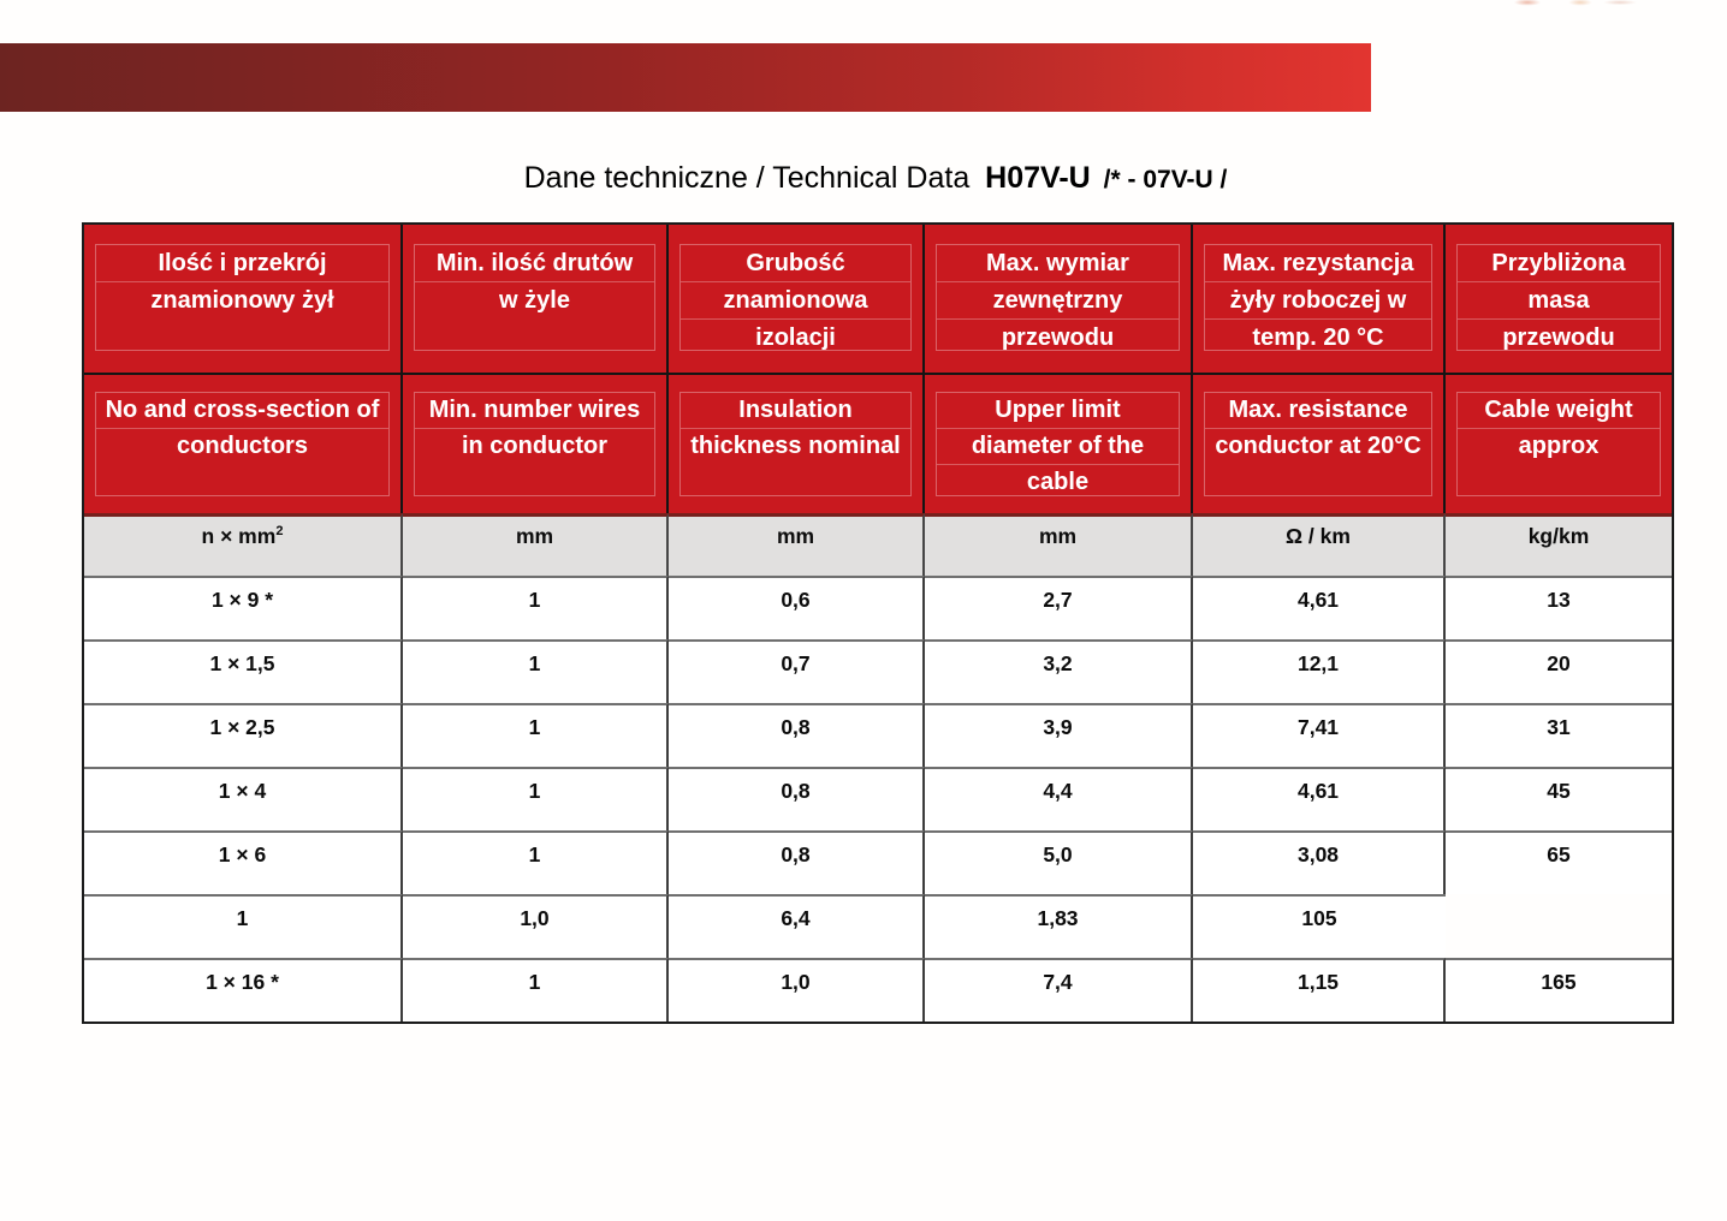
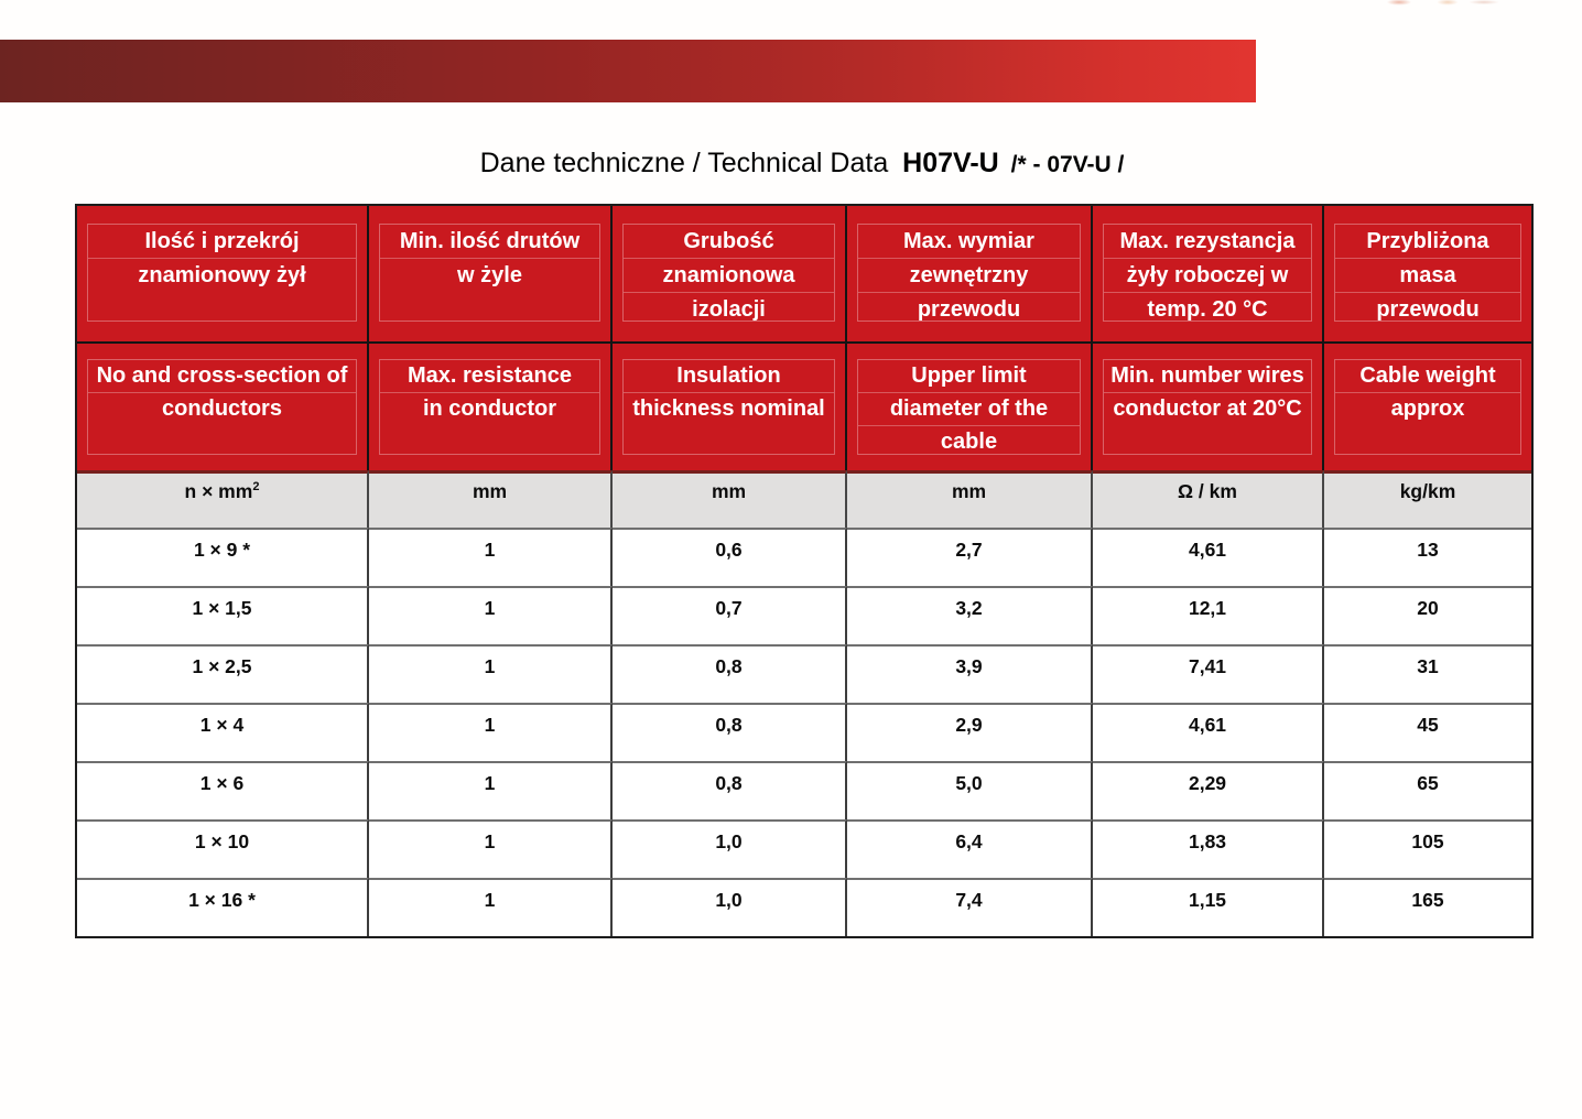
  Dane techniczne / Technical Data H07V-U /* - 07V-U /
  Ilość i przekrój
  znamionowy żył
  Min. ilość drutów
  w żyle
  Grubość
  znamionowa
  izolacji
  Max. wymiar
  zewnętrzny
  przewodu
  Max. rezystancja
  żyły roboczej w
  temp. 20 °C
  Przybliżona
  masa
  przewodu
  No and cross-section of
  conductors
- Min. number wires
+ Max. resistance
  in conductor
  Insulation
  thickness nominal
  Upper limit
  diameter of the
  cable
- Max. resistance
+ Min. number wires
  conductor at 20°C
  Cable weight
  approx
  n × mm2
  mm
  mm
  mm
  Ω / km
  kg/km
  1 × 9 *
  1
  0,6
  2,7
  4,61
  13
  1 × 1,5
  1
  0,7
  3,2
  12,1
  20
  1 × 2,5
  1
  0,8
  3,9
  7,41
  31
  1 × 4
  1
  0,8
- 4,4
+ 2,9
  4,61
  45
  1 × 6
  1
  0,8
  5,0
- 3,08
+ 2,29
  65
+ 1 × 10
  1
  1,0
  6,4
  1,83
  105
  1 × 16 *
  1
  1,0
  7,4
  1,15
  165
